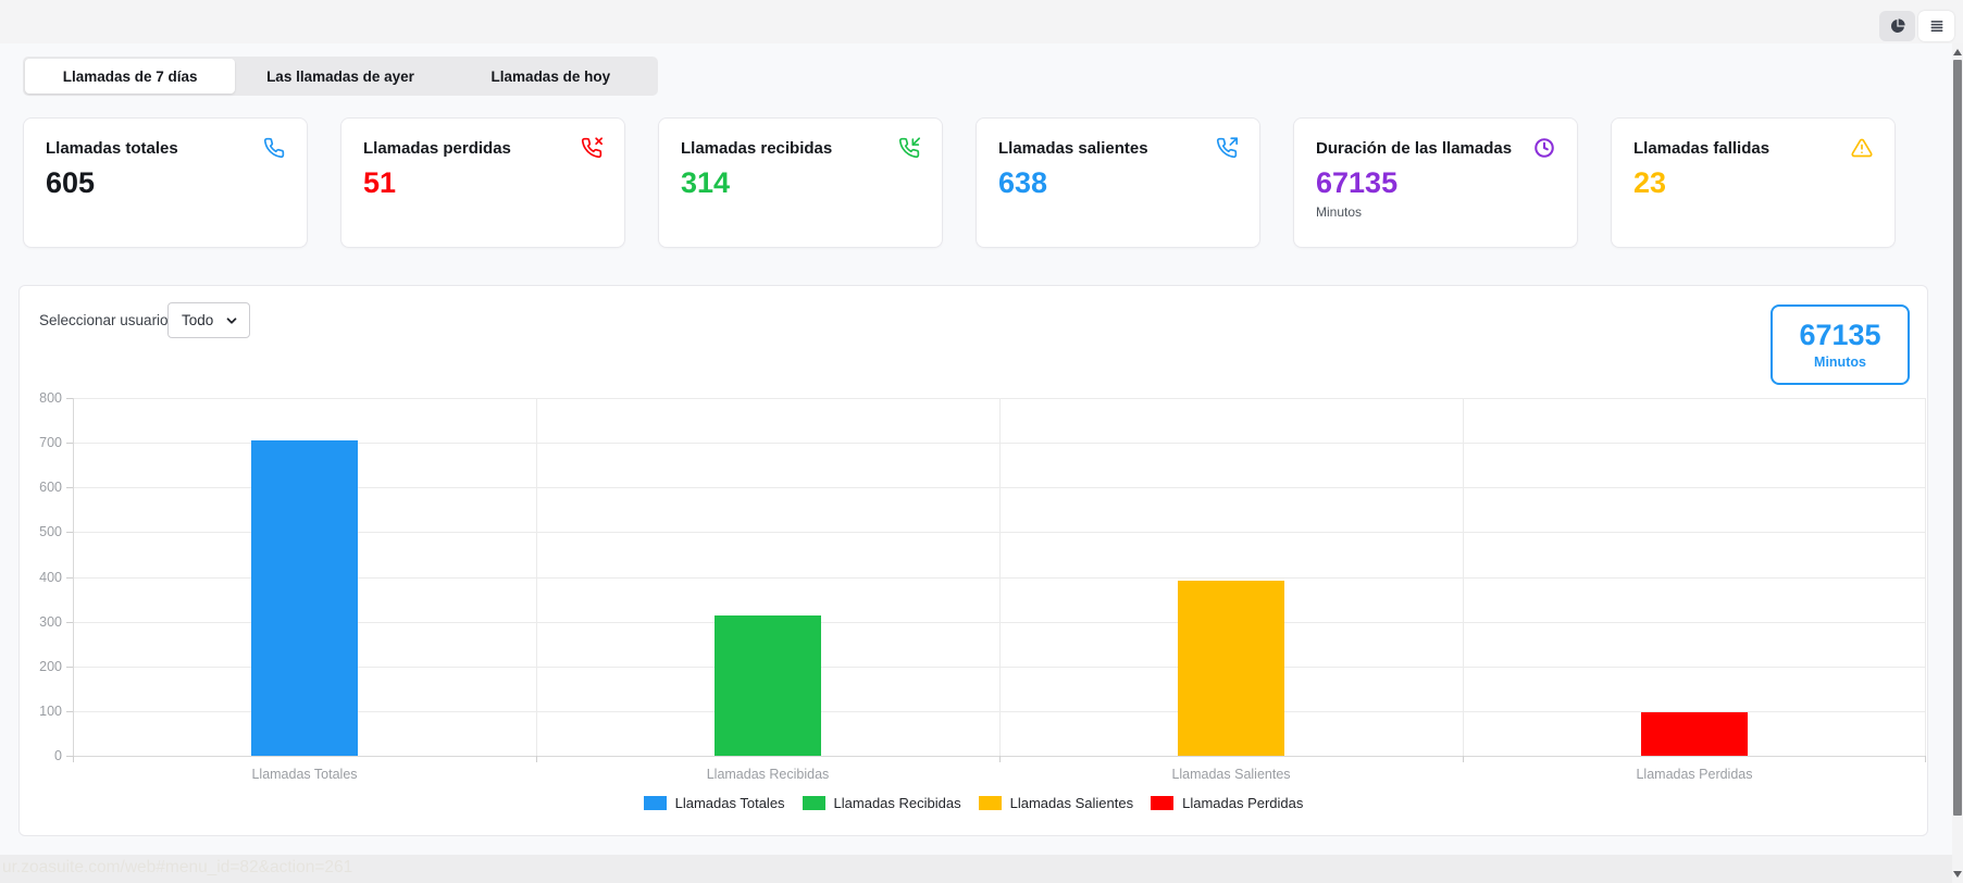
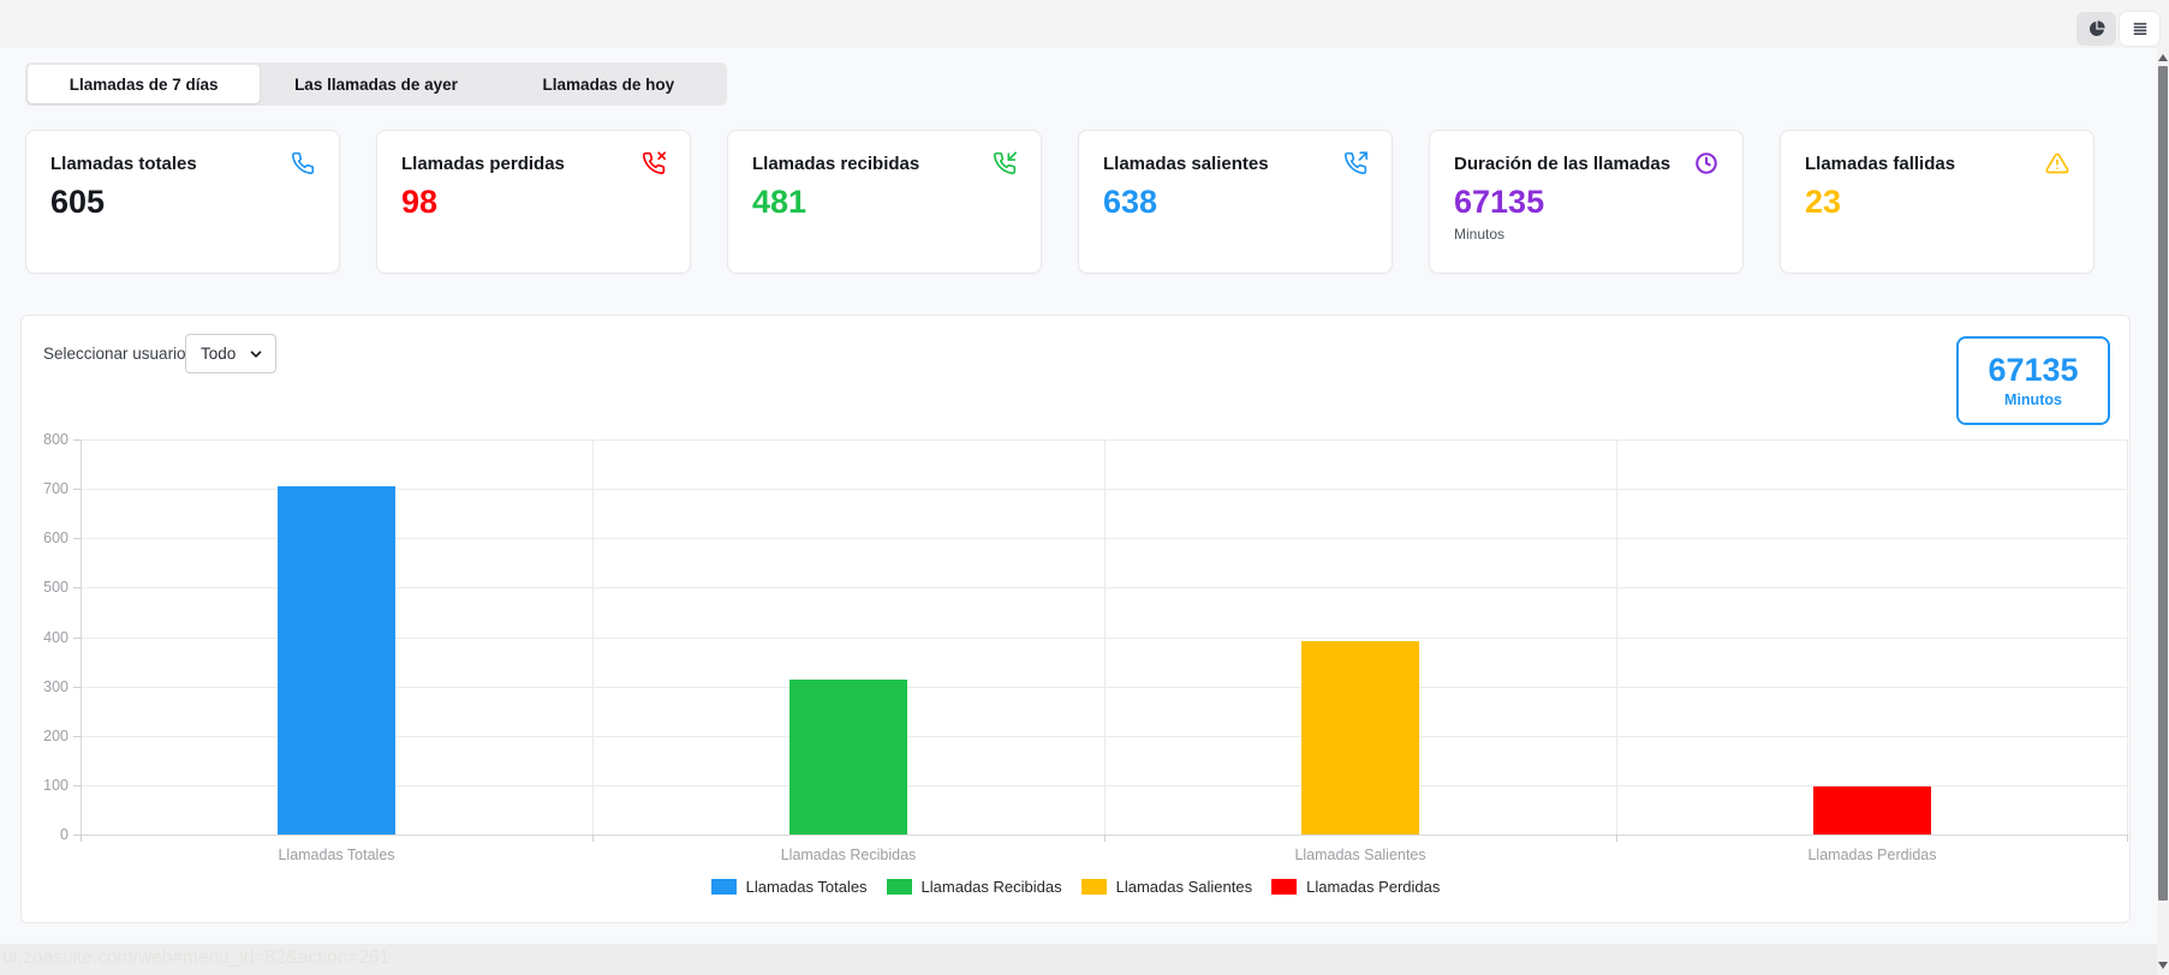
  Llamadas de 7 días
  Las llamadas de ayer
  Llamadas de hoy
  Llamadas totales
  605
  Llamadas perdidas
- 51
+ 98
  Llamadas recibidas
- 314
+ 481
  Llamadas salientes
  638
  Duración de las llamadas
  67135
  Minutos
  Llamadas fallidas
  23
  Seleccionar usuario
  Todo
  67135
  Minutos
  0
  100
  200
  300
  400
  500
  600
  700
  800
  Llamadas Totales
  Llamadas Recibidas
  Llamadas Salientes
  Llamadas Perdidas
  Llamadas Totales
  Llamadas Recibidas
  Llamadas Salientes
  Llamadas Perdidas
